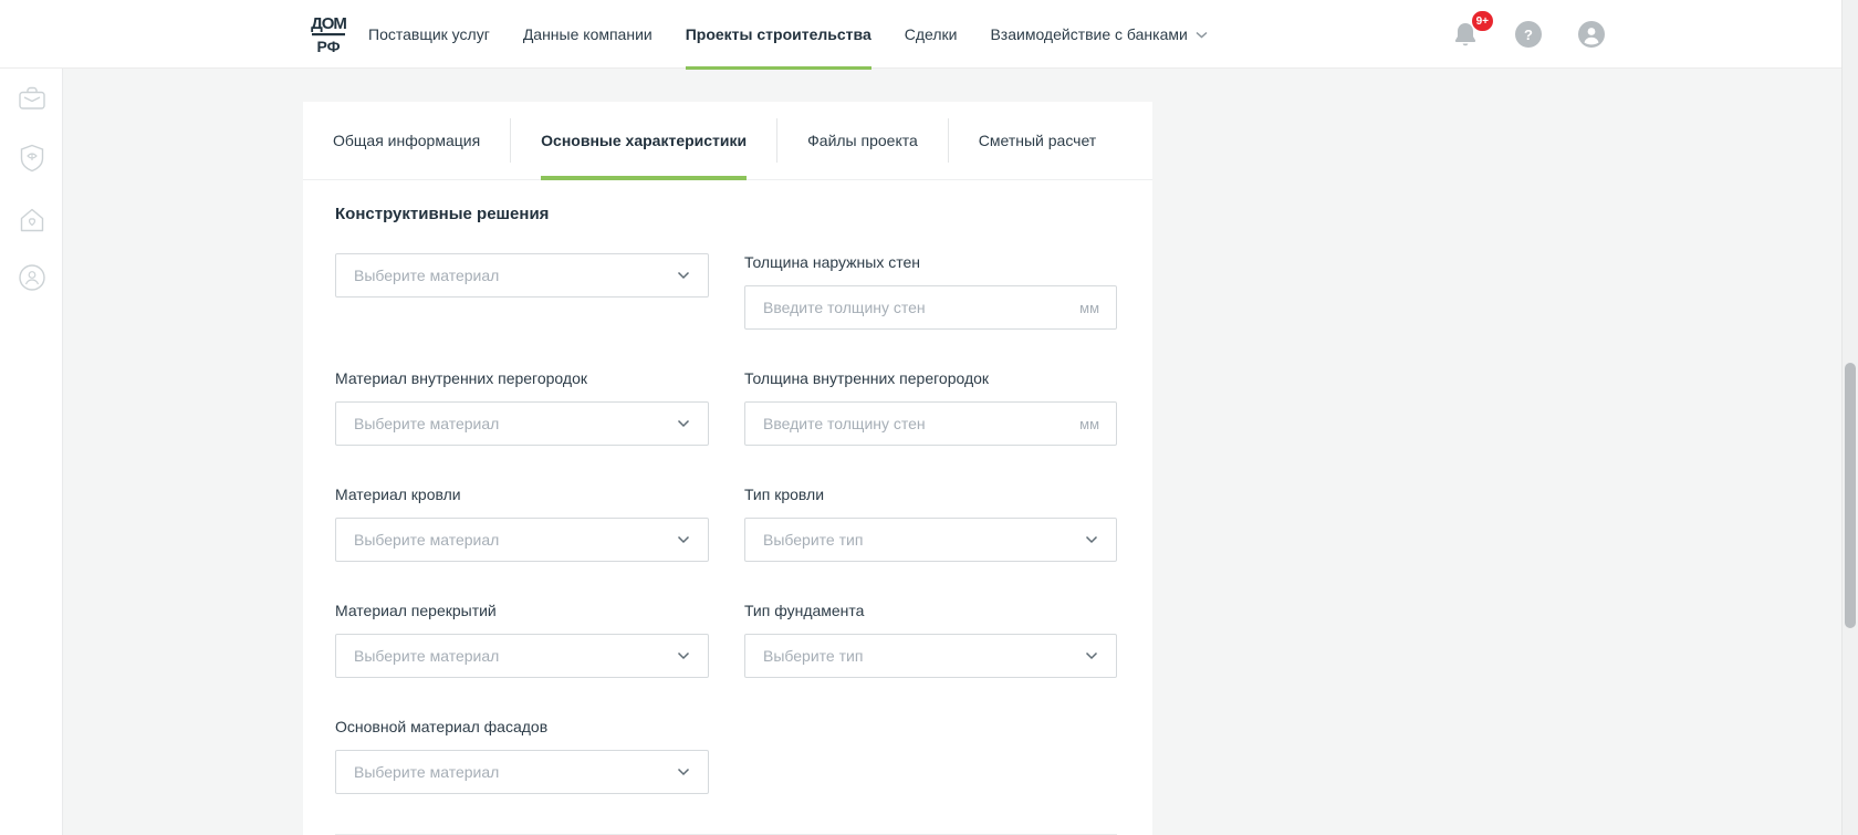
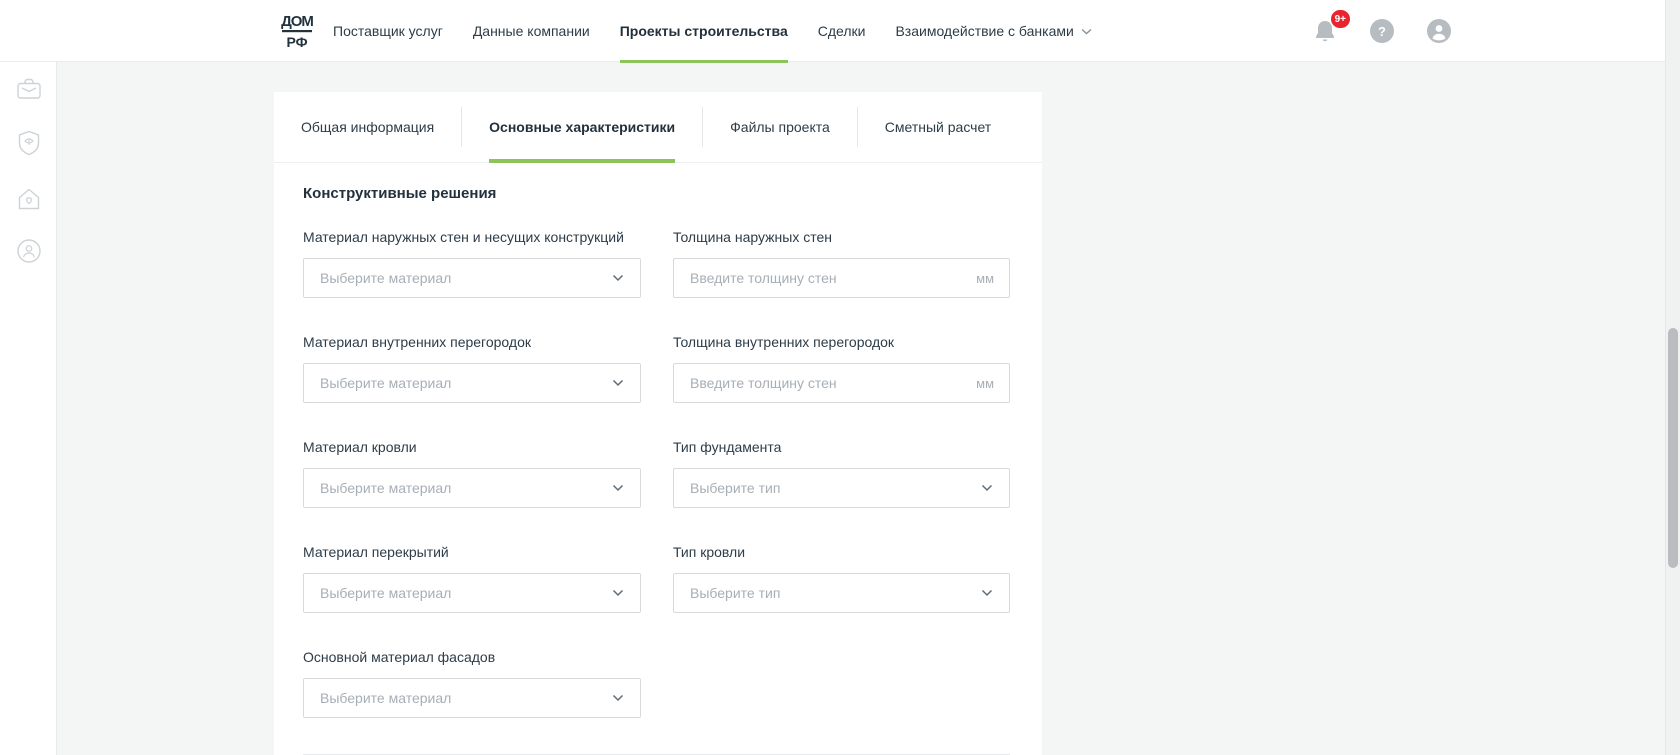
  ДОМ
  РФ
  Поставщик услуг
  Данные компании
  Проекты строительства
  Сделки
  Взаимодействие с банками
  9+
  ?
  Общая информация
  Основные характеристики
  Файлы проекта
  Сметный расчет
  Конструктивные решения
+ Материал наружных стен и несущих конструкций
  Выберите материал
  Толщина наружных стен
  Введите толщину стен
  мм
  Материал внутренних перегородок
  Выберите материал
  Толщина внутренних перегородок
  Введите толщину стен
  мм
  Материал кровли
  Выберите материал
- Тип кровли
+ Тип фундамента
  Выберите тип
  Материал перекрытий
  Выберите материал
- Тип фундамента
+ Тип кровли
  Выберите тип
  Основной материал фасадов
  Выберите материал
